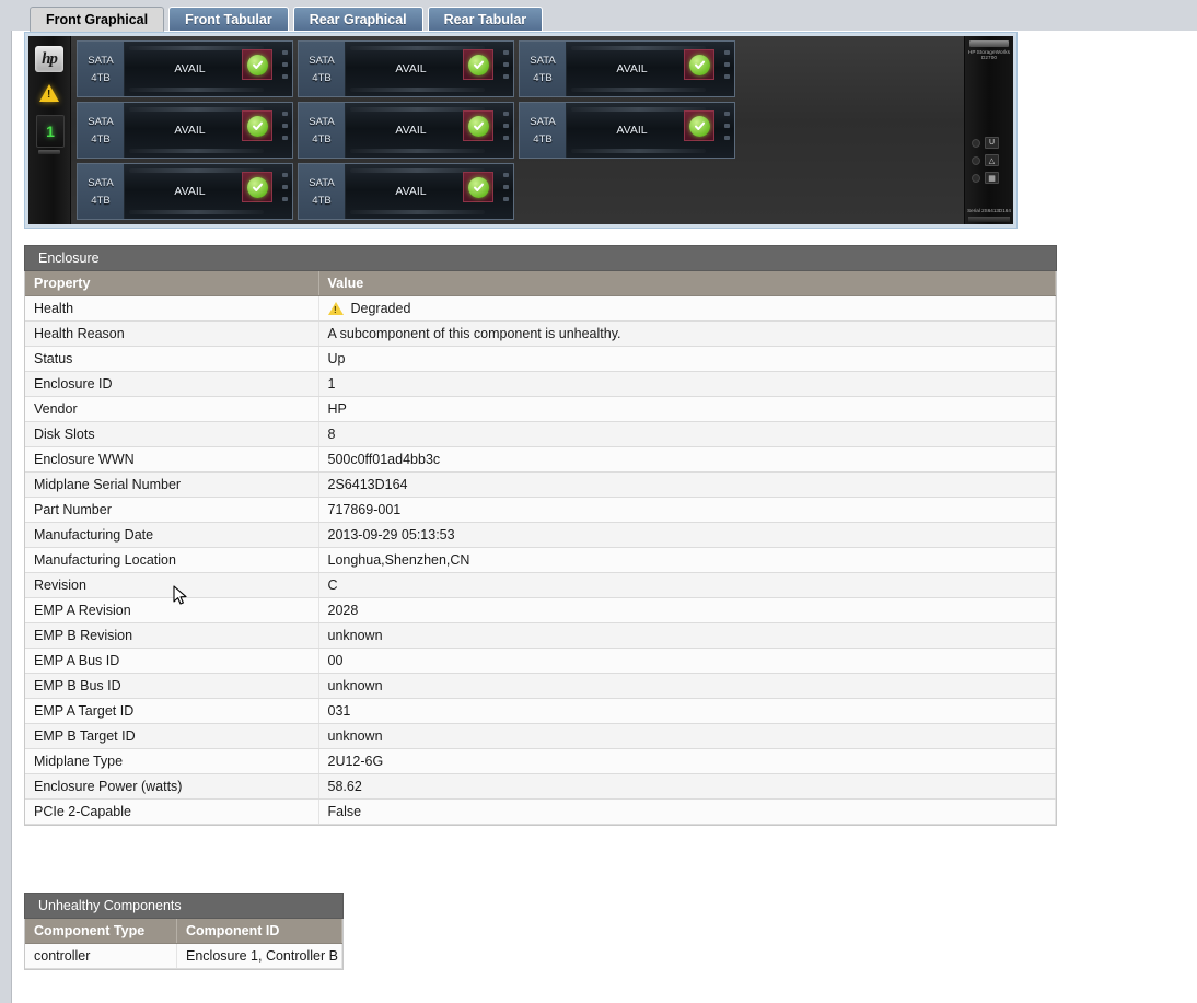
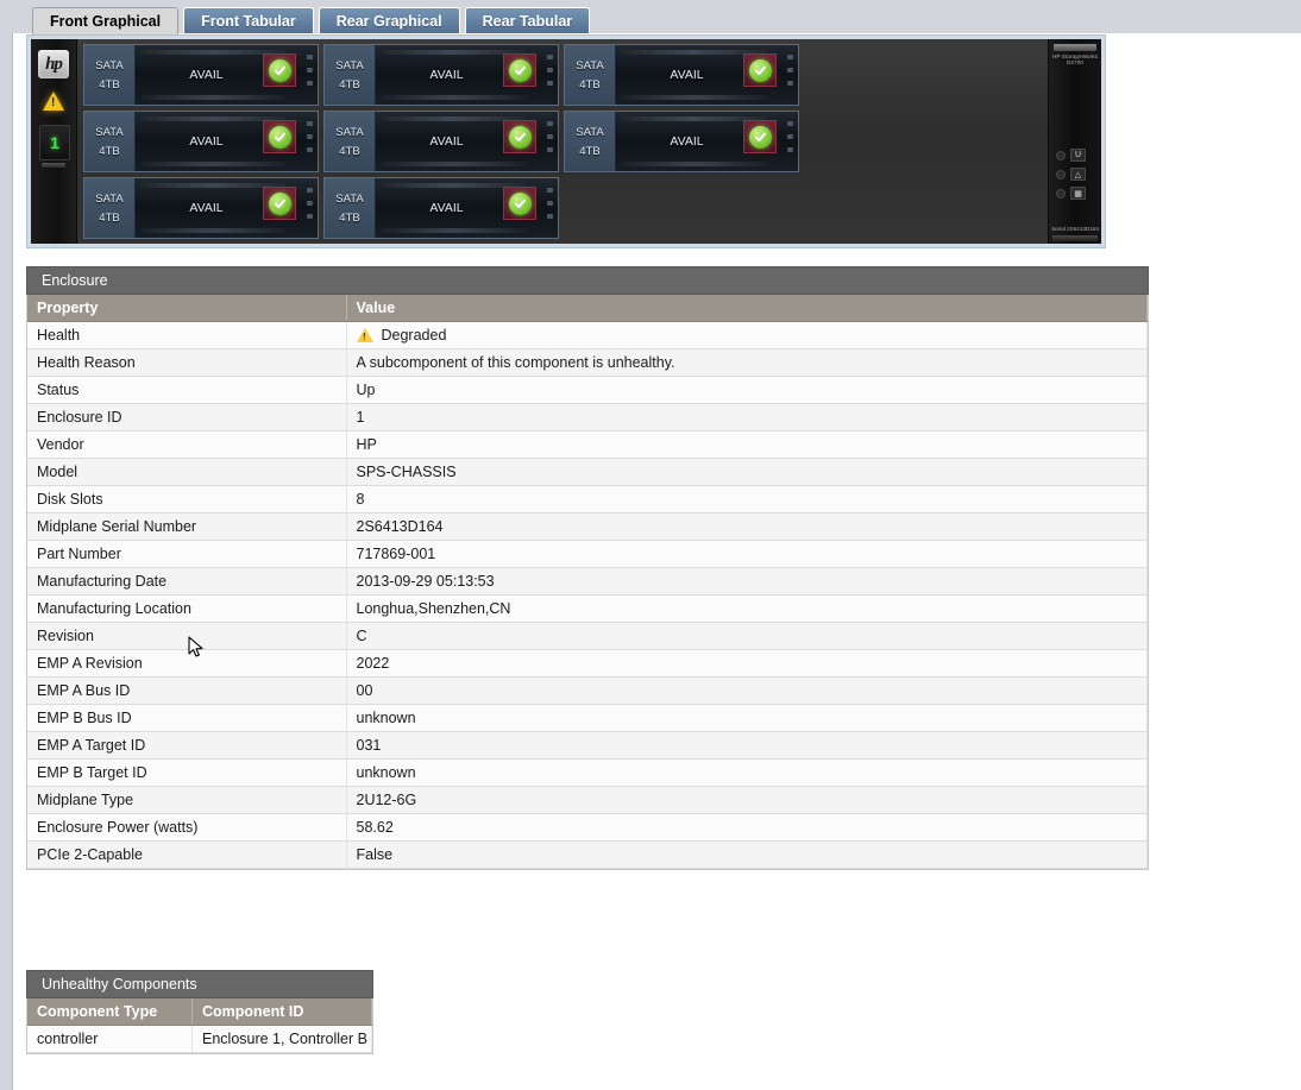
  Front Graphical
  Front Tabular
  Rear Graphical
  Rear Tabular
  hp
  1
  SATA
  4TB
  AVAIL
  SATA
  4TB
  AVAIL
  SATA
  4TB
  AVAIL
  SATA
  4TB
  AVAIL
  SATA
  4TB
  AVAIL
  SATA
  4TB
  AVAIL
  SATA
  4TB
  AVAIL
  SATA
  4TB
  AVAIL
  Enclosure
  Property	Value
  Health	Degraded
  Health Reason	A subcomponent of this component is unhealthy.
  Status	Up
  Enclosure ID	1
  Vendor	HP
+ Model	SPS-CHASSIS
  Disk Slots	8
- Enclosure WWN	500c0ff01ad4bb3c
  Midplane Serial Number	2S6413D164
  Part Number	717869-001
  Manufacturing Date	2013-09-29 05:13:53
  Manufacturing Location	Longhua,Shenzhen,CN
  Revision	C
- EMP A Revision	2028
+ EMP A Revision	2022
- EMP B Revision	unknown
  EMP A Bus ID	00
  EMP B Bus ID	unknown
  EMP A Target ID	031
  EMP B Target ID	unknown
  Midplane Type	2U12-6G
  Enclosure Power (watts)	58.62
  PCIe 2-Capable	False
  Unhealthy Components
  Component Type	Component ID
  controller	Enclosure 1, Controller B
